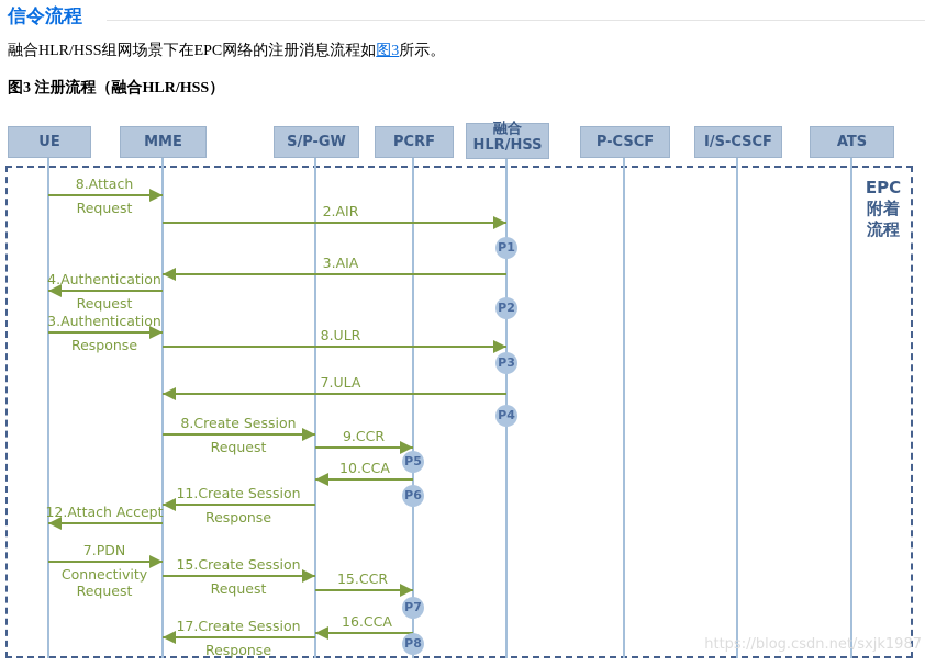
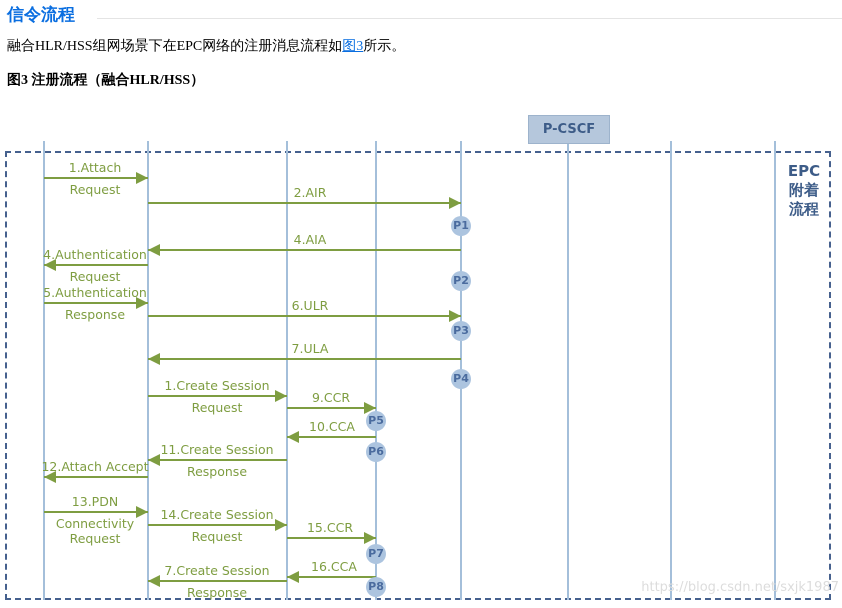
  信令流程
  融合HLR/HSS组网场景下在EPC网络的注册消息流程如图3所示。
  图3 注册流程（融合HLR/HSS）
- UE
- MME
- S/P-GW
- PCRF
- 融合
- HLR/HSS
  P-CSCF
- I/S-CSCF
- ATS
- 8.Attach
+ 1.Attach
  Request
  2.AIR
- 3.AIA
+ 4.AIA
  4.Authentication
  Request
- 3.Authentication
+ 5.Authentication
  Response
- 8.ULR
+ 6.ULR
  7.ULA
- 8.Create Session
+ 1.Create Session
  Request
  9.CCR
  10.CCA
  11.Create Session
  Response
  12.Attach Accept
- 7.PDN
+ 13.PDN
  Connectivity
  Request
- 15.Create Session
+ 14.Create Session
  Request
  15.CCR
  16.CCA
- 17.Create Session
+ 7.Create Session
  Response
  P1
  P2
  P3
  P4
  P5
  P6
  P7
  P8
  EPC
  附着
  流程
  https://blog.csdn.net/sxjk1987
